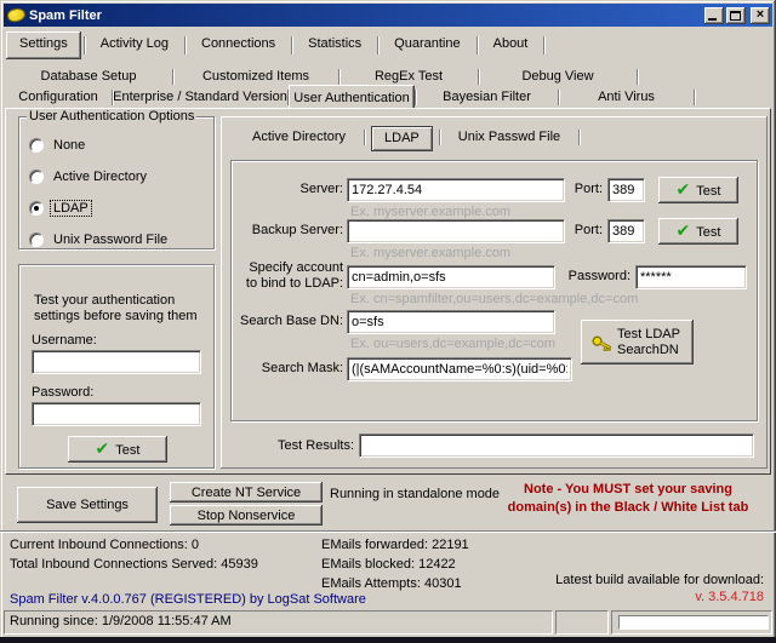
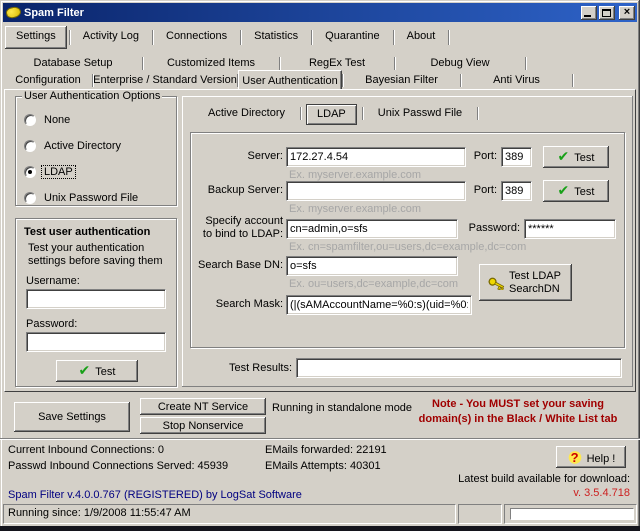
  Spam Filter
  ×
  Settings
  Activity Log
  Connections
  Statistics
  Quarantine
  About
  Database Setup
  Customized Items
  RegEx Test
  Debug View
  Configuration
  Enterprise / Standard Version
  User Authentication
  Bayesian Filter
  Anti Virus
  User Authentication Options
  None
  Active Directory
  LDAP
  Unix Password File
+ Test user authentication
  Test your authentication settings before saving them
  Username:
  Password:
  ✔ Test
  Active Directory
  LDAP
  Unix Passwd File
  Server:
  172.27.4.54
  Port:
  389
  ✔ Test
  Ex. myserver.example.com
  Backup Server:
  Port:
  389
  ✔ Test
  Ex. myserver.example.com
  Specify account
  to bind to LDAP:
  cn=admin,o=sfs
  Password:
  ******
  Ex. cn=spamfilter,ou=users,dc=example,dc=com
  Search Base DN:
  o=sfs
  Ex. ou=users,dc=example,dc=com
  Test LDAP
  SearchDN
  Search Mask:
  (|(sAMAccountName=%0:s)(uid=%0
  Test Results:
  Save Settings
  Create NT Service
  Stop Nonservice
  Running in standalone mode
  Note - You MUST set your saving
  domain(s) in the Black / White List tab
  Current Inbound Connections: 0
- Total Inbound Connections Served: 45939
+ Passwd Inbound Connections Served: 45939
  EMails forwarded: 22191
- EMails blocked: 12422
  EMails Attempts: 40301
+ ? Help !
  Latest build available for download:
  v. 3.5.4.718
  Spam Filter v.4.0.0.767 (REGISTERED) by LogSat Software
  Running since: 1/9/2008 11:55:47 AM
